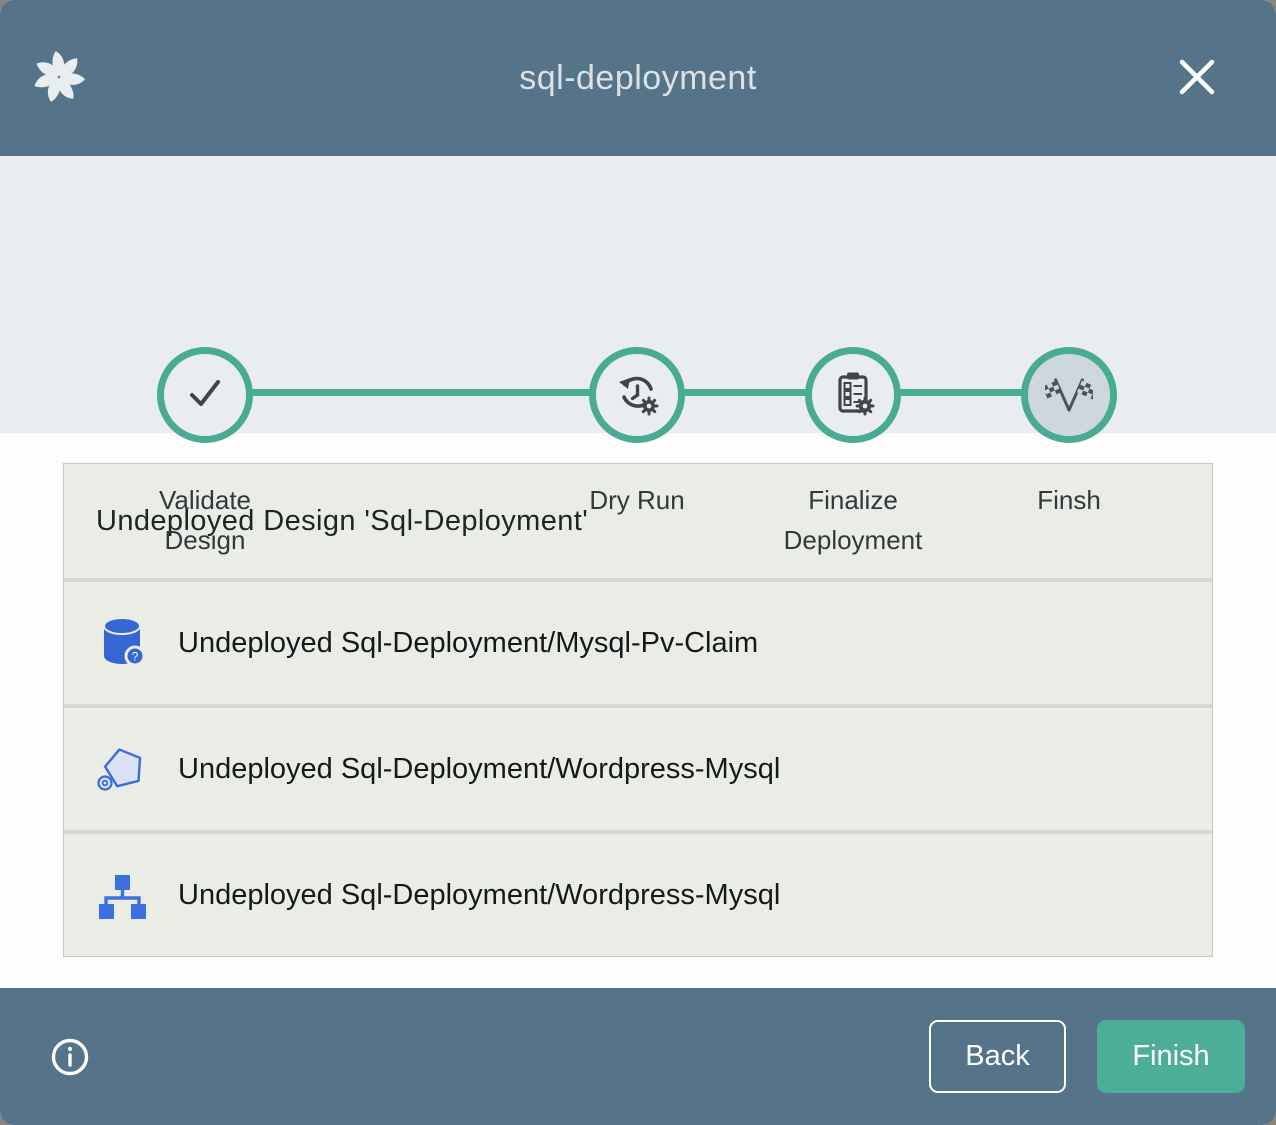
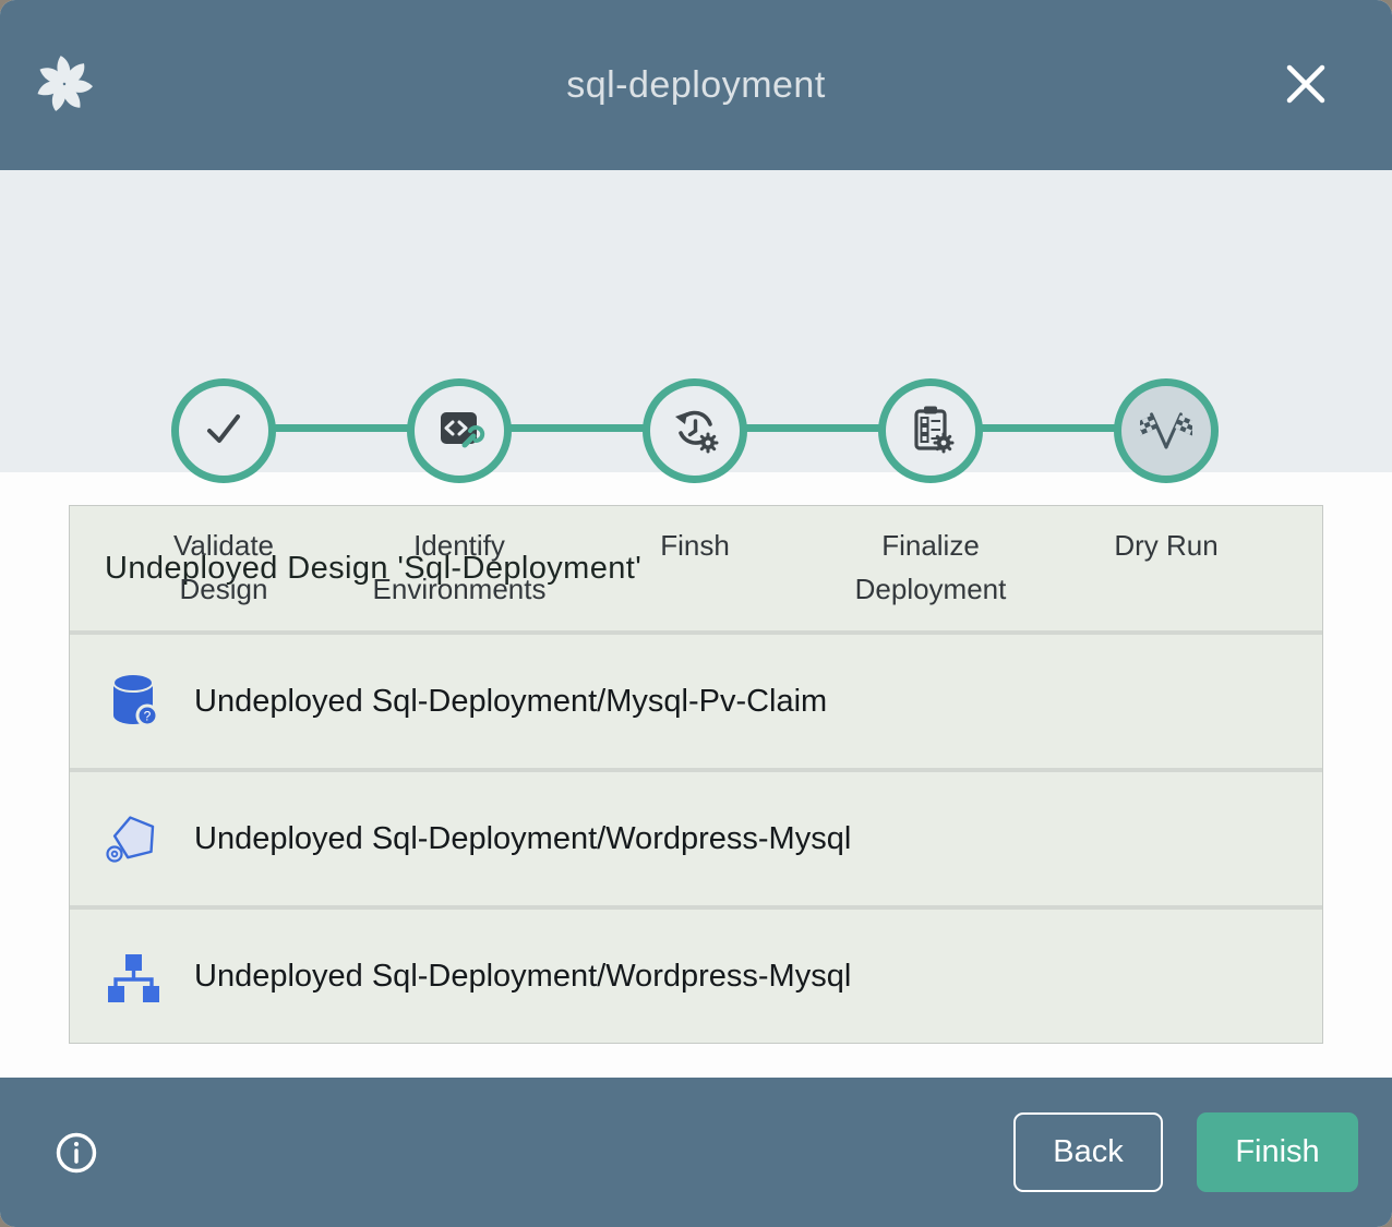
  sql-deployment
  Validate Design
+ Identify Environments
- Dry Run
+ Finsh
  Finalize Deployment
- Finsh
+ Dry Run
  Undeployed Design 'Sql-Deployment'
  ?
  Undeployed Sql-Deployment/Mysql-Pv-Claim
  Undeployed Sql-Deployment/Wordpress-Mysql
  Undeployed Sql-Deployment/Wordpress-Mysql
  Back
  Finish
